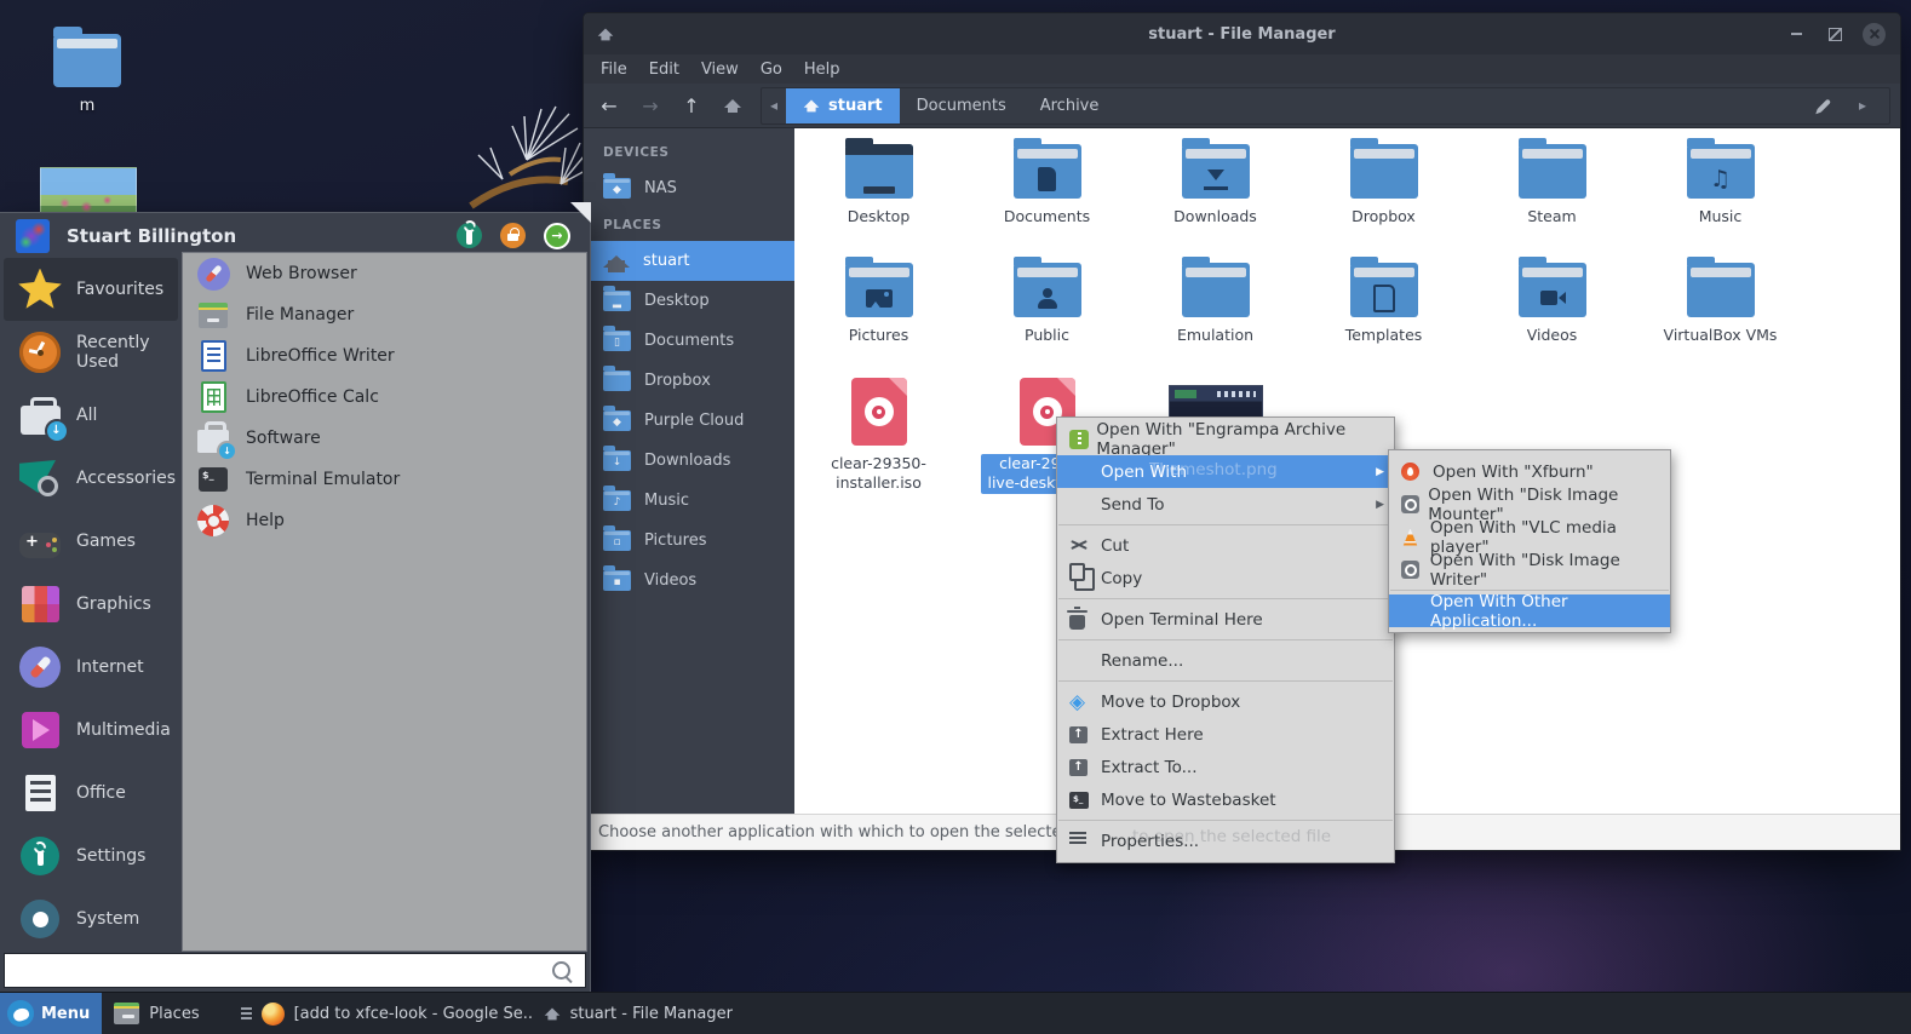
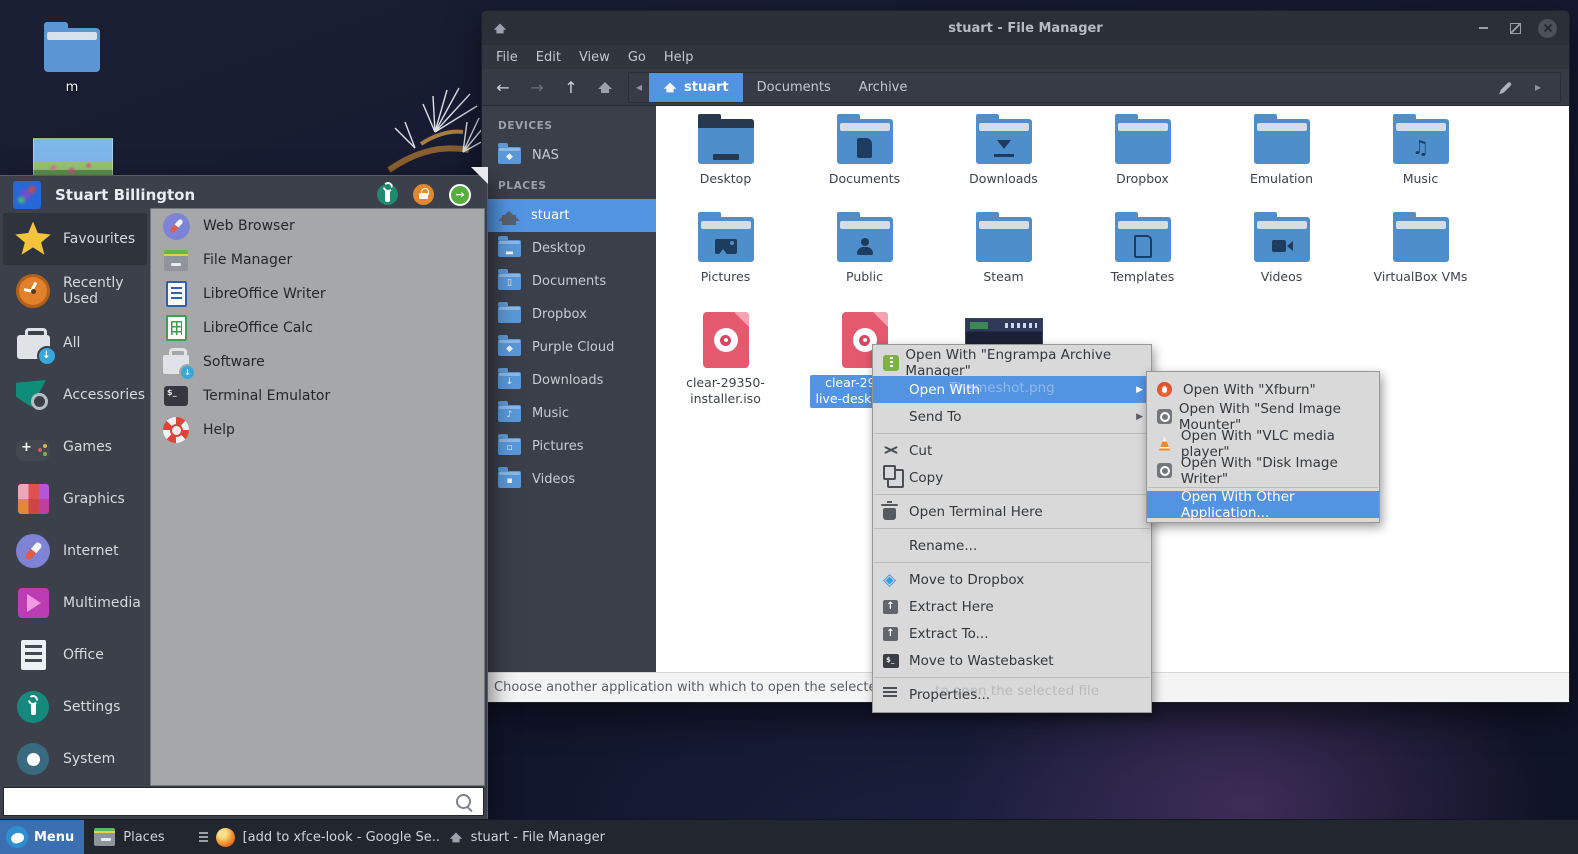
  m
  stuart - File Manager
  File
  Edit
  View
  Go
  Help
  ←
  →
  ↑
  ◂
  stuart
  Documents
  Archive
  ▸
  DEVICES
  ◆
  NAS
  PLACES
  stuart
  ▂
  Desktop
  ▯
  Documents
  Dropbox
  ◆
  Purple Cloud
  ↓
  Downloads
  ♪
  Music
  ▫
  Pictures
  ▪
  Videos
  Desktop
  Documents
  Downloads
  Dropbox
- Steam
+ Emulation
  ♫
  Music
  Pictures
  Public
- Emulation
+ Steam
  Templates
  Videos
  VirtualBox VMs
  clear-29350-installer.iso
  Choose another application with which to open the select
  Open With "Engrampa Archive Manager"
  Open With
  ▶
  Send To
  ▶
  Cut
  Copy
  Open Terminal Here
  Rename...
  ◈
  Move to Dropbox
  ↑
  Extract Here
  ↑
  Extract To...
  $_
  Move to Wastebasket
  Properties...
  Themeshot.png
  to open the selected file
  Open With "Xfburn"
- Open With "Disk Image Mounter"
+ Open With "Send Image Mounter"
  Open With "VLC media player"
  Open With "Disk Image Writer"
  Open With Other Application...
  Stuart Billington
  →
  Favourites
  Recently Used
  ↓
  All
  Accessories
  +
  Games
  Graphics
  Internet
  Multimedia
  Office
  Settings
  System
  Web Browser
  File Manager
  LibreOffice Writer
  LibreOffice Calc
  ↓
  Software
  $_
  Terminal Emulator
  Help
  Menu
  Places
  [add to xfce-look - Google Se..
  stuart - File Manager
